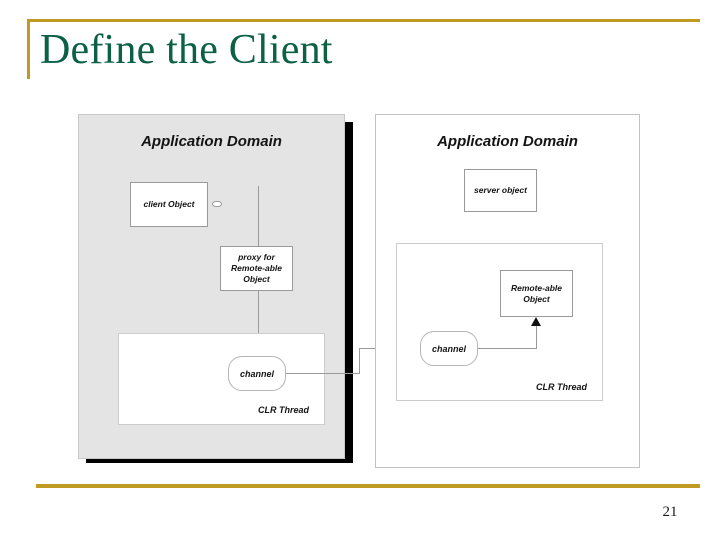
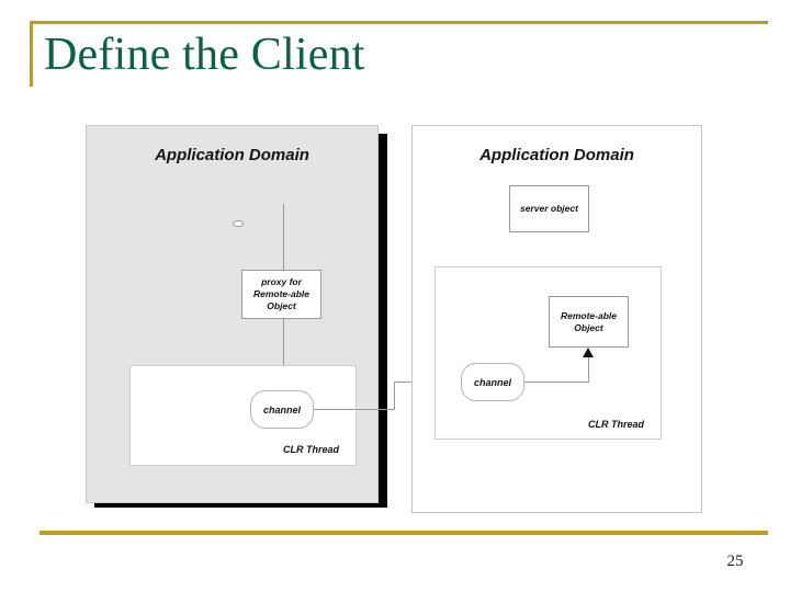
  Define the Client
  Application Domain
- client Object
  proxy for
  Remote-able
  Object
  channel
  CLR Thread
  Application Domain
  server object
  Remote-able
  Object
  channel
  CLR Thread
- 21
+ 25
